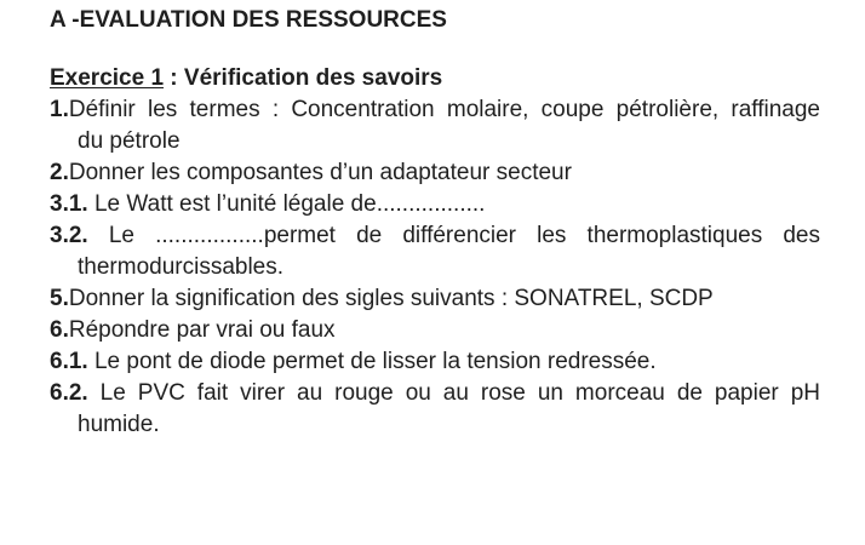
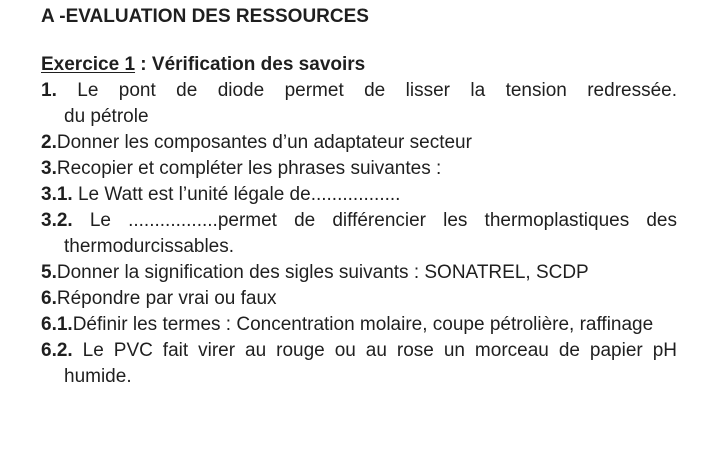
  A -EVALUATION DES RESSOURCES
  Exercice 1 : Vérification des savoirs
- 1.Définir les termes : Concentration molaire, coupe pétrolière, raffinage
+ 1. Le pont de diode permet de lisser la tension redressée.
  du pétrole
  2.Donner les composantes d’un adaptateur secteur
+ 3.Recopier et compléter les phrases suivantes :
  3.1. Le Watt est l’unité légale de.................
  3.2. Le .................permet de différencier les thermoplastiques des
  thermodurcissables.
  5.Donner la signification des sigles suivants : SONATREL, SCDP
  6.Répondre par vrai ou faux
- 6.1. Le pont de diode permet de lisser la tension redressée.
+ 6.1.Définir les termes : Concentration molaire, coupe pétrolière, raffinage
  6.2. Le PVC fait virer au rouge ou au rose un morceau de papier pH
  humide.
